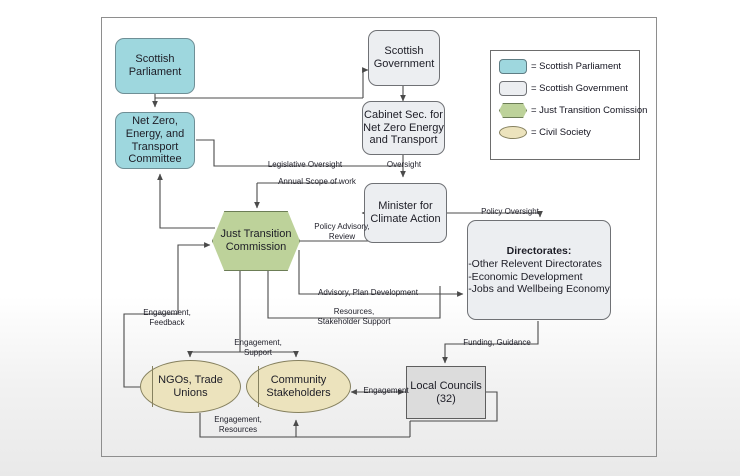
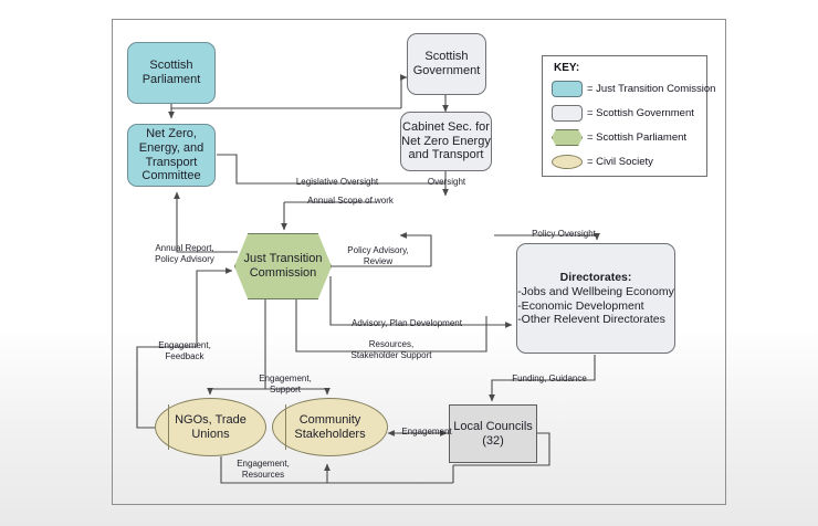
  Scottish
  Parliament
  Net Zero,
  Energy, and
  Transport
  Committee
  Scottish
  Government
  Cabinet Sec. for
  Net Zero Energy
  and Transport
- Minister for
- Climate Action
  Just Transition
  Commission
  Directorates:
- -Other Relevent Directorates
+ -Jobs and Wellbeing Economy
  -Economic Development
- -Jobs and Wellbeing Economy
+ -Other Relevent Directorates
  NGOs, Trade
  Unions
  Community
  Stakeholders
  Local Councils
  (32)
  Legislative Oversight
  Oversight
  Annual Scope of work
  Policy Advisory,
  Review
+ Annual Report,
+ Policy Advisory
  Policy Oversight
  Advisory, Plan Development
  Resources,
  Stakeholder Support
  Engagement,
  Feedback
  Engagement,
  Support
  Funding, Guidance
  Engagement
  Engagement,
  Resources
+ KEY:
- = Scottish Parliament
+ = Just Transition Comission
  = Scottish Government
- = Just Transition Comission
+ = Scottish Parliament
  = Civil Society
